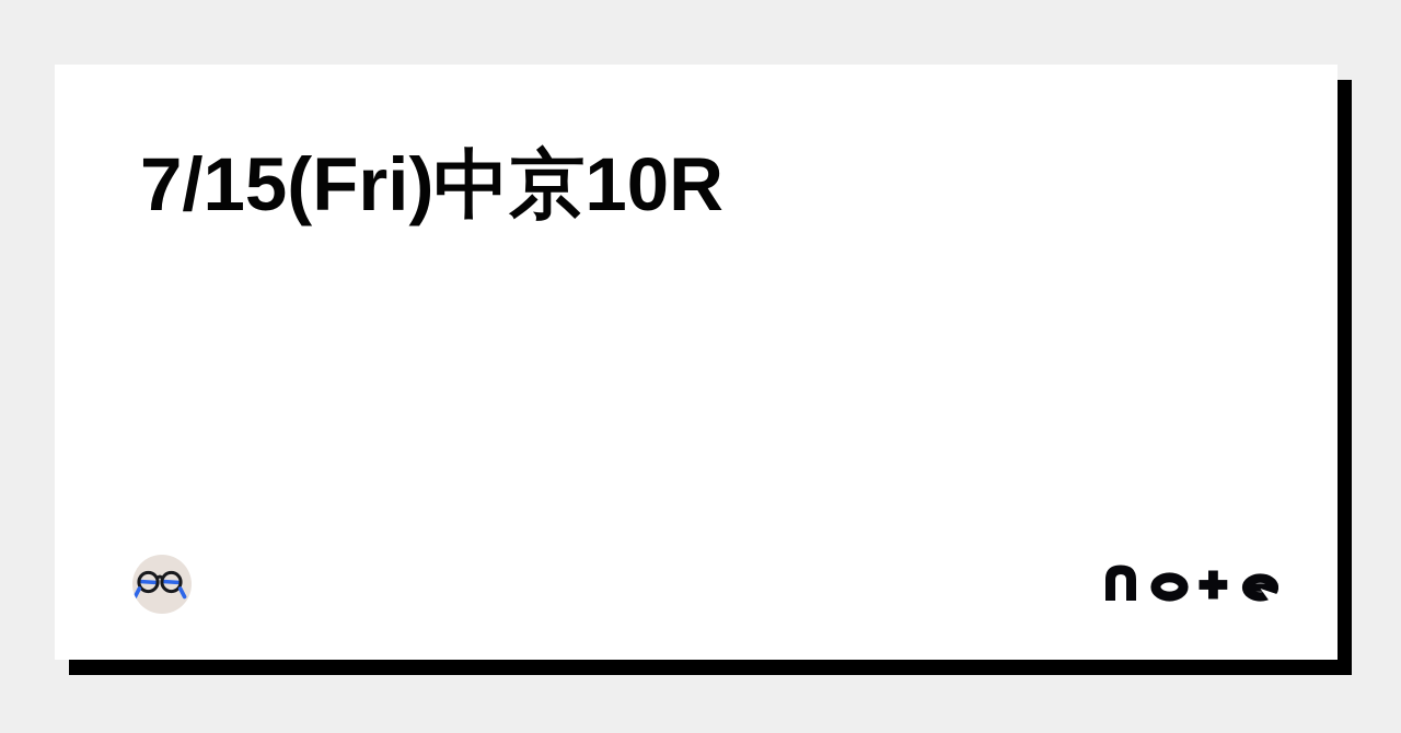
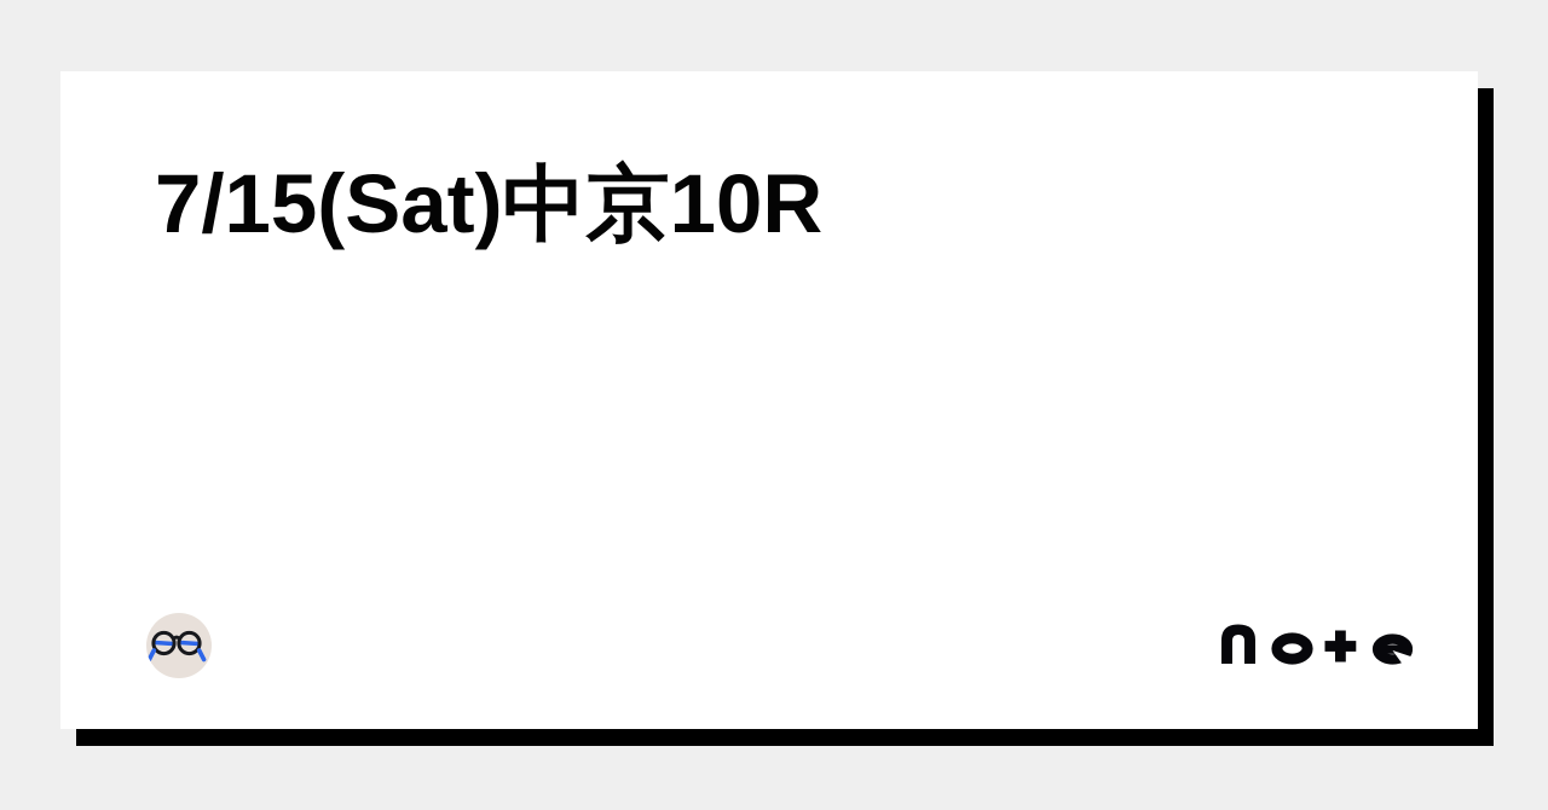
- 7/15(Fri)中京10R
+ 7/15(Sat)中京10R
